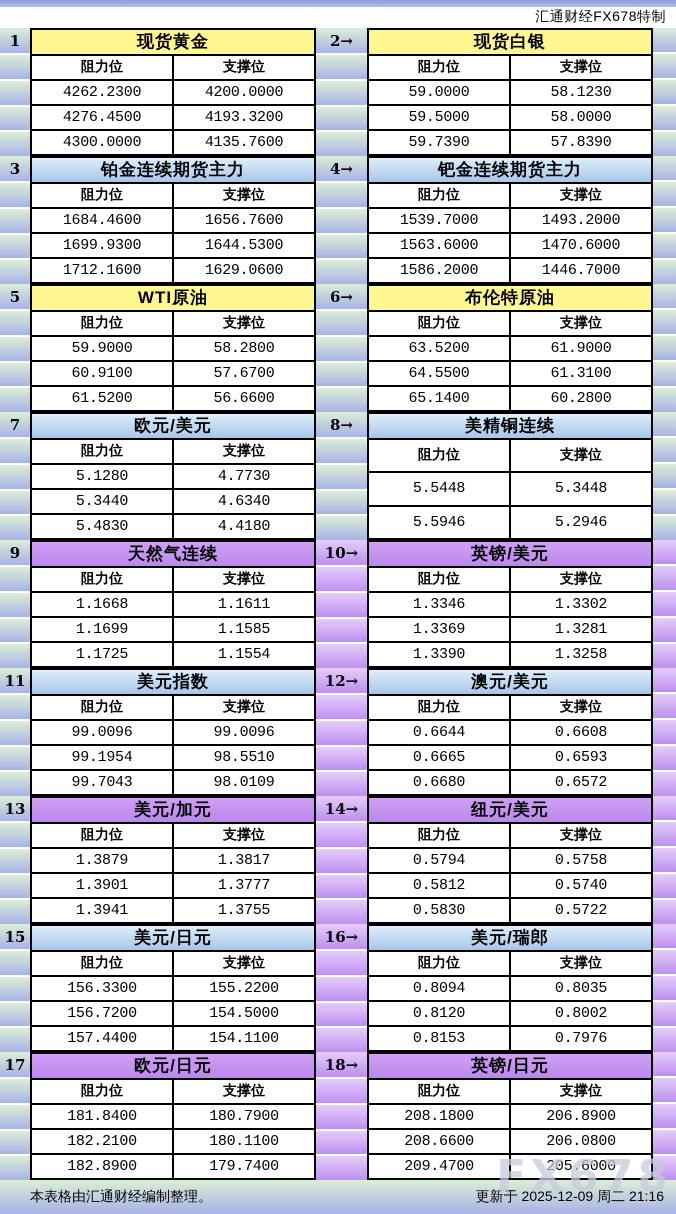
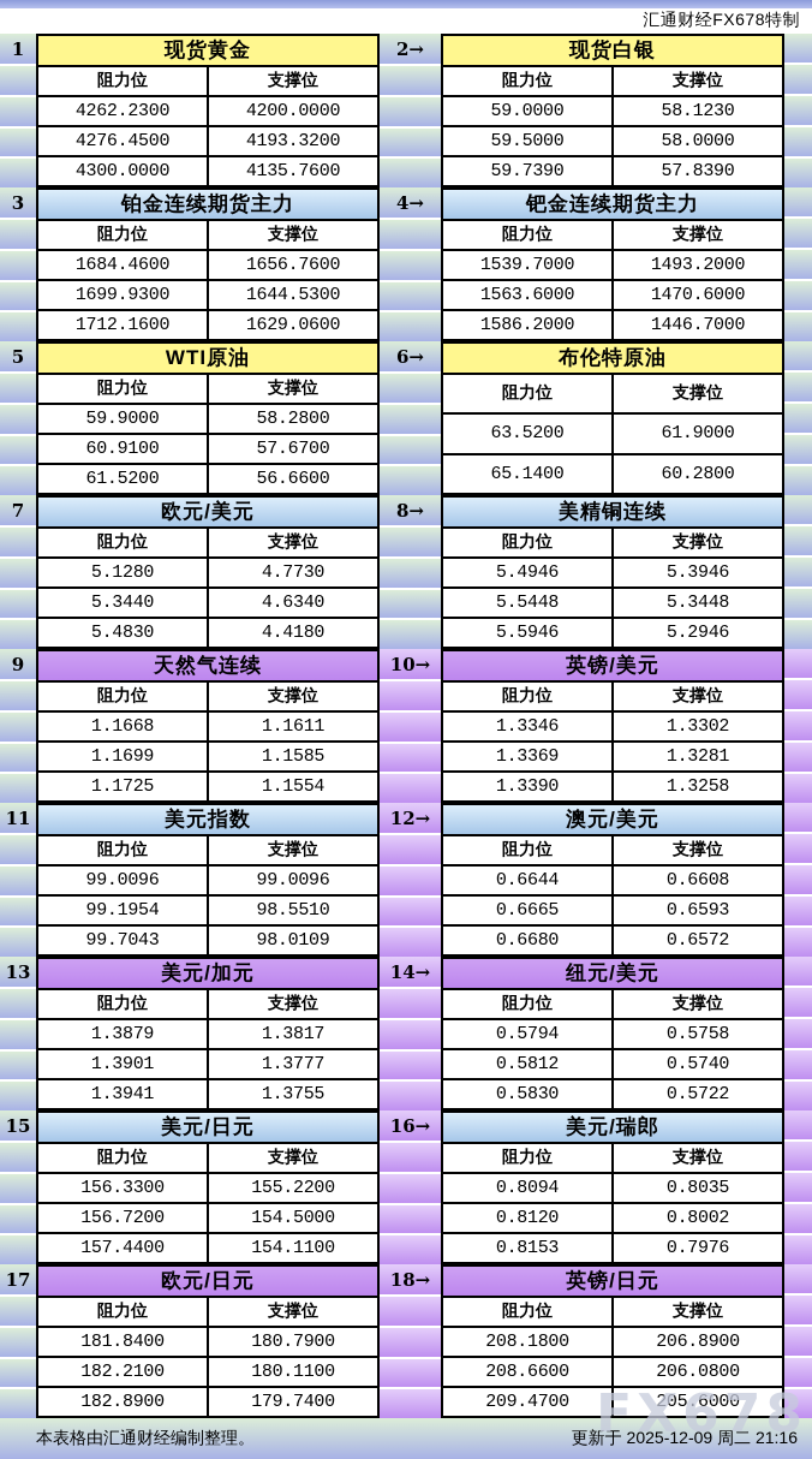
  汇通财经FX678特制
  1
  现货黄金
  阻力位
  支撑位
  4262.2300
  4200.0000
  4276.4500
  4193.3200
  4300.0000
  4135.7600
  2→
  现货白银
  阻力位
  支撑位
  59.0000
  58.1230
  59.5000
  58.0000
  59.7390
  57.8390
  3
  铂金连续期货主力
  阻力位
  支撑位
  1684.4600
  1656.7600
  1699.9300
  1644.5300
  1712.1600
  1629.0600
  4→
  钯金连续期货主力
  阻力位
  支撑位
  1539.7000
  1493.2000
  1563.6000
  1470.6000
  1586.2000
  1446.7000
  5
  WTI原油
  阻力位
  支撑位
  59.9000
  58.2800
  60.9100
  57.6700
  61.5200
  56.6600
  6→
  布伦特原油
  阻力位
  支撑位
  63.5200
  61.9000
- 64.5500
- 61.3100
  65.1400
  60.2800
  7
  欧元/美元
  阻力位
  支撑位
  5.1280
  4.7730
  5.3440
  4.6340
  5.4830
  4.4180
  8→
  美精铜连续
  阻力位
  支撑位
+ 5.4946
+ 5.3946
  5.5448
  5.3448
  5.5946
  5.2946
  9
  天然气连续
  阻力位
  支撑位
  1.1668
  1.1611
  1.1699
  1.1585
  1.1725
  1.1554
  10→
  英镑/美元
  阻力位
  支撑位
  1.3346
  1.3302
  1.3369
  1.3281
  1.3390
  1.3258
  11
  美元指数
  阻力位
  支撑位
  99.0096
  99.0096
  99.1954
  98.5510
  99.7043
  98.0109
  12→
  澳元/美元
  阻力位
  支撑位
  0.6644
  0.6608
  0.6665
  0.6593
  0.6680
  0.6572
  13
  美元/加元
  阻力位
  支撑位
  1.3879
  1.3817
  1.3901
  1.3777
  1.3941
  1.3755
  14→
  纽元/美元
  阻力位
  支撑位
  0.5794
  0.5758
  0.5812
  0.5740
  0.5830
  0.5722
  15
  美元/日元
  阻力位
  支撑位
  156.3300
  155.2200
  156.7200
  154.5000
  157.4400
  154.1100
  16→
  美元/瑞郎
  阻力位
  支撑位
  0.8094
  0.8035
  0.8120
  0.8002
  0.8153
  0.7976
  17
  欧元/日元
  阻力位
  支撑位
  181.8400
  180.7900
  182.2100
  180.1100
  182.8900
  179.7400
  18→
  英镑/日元
  阻力位
  支撑位
  208.1800
  206.8900
  208.6600
  206.0800
  209.4700
  205.6000
  本表格由汇通财经编制整理。
  更新于 2025-12-09 周二 21:16
  FX678
